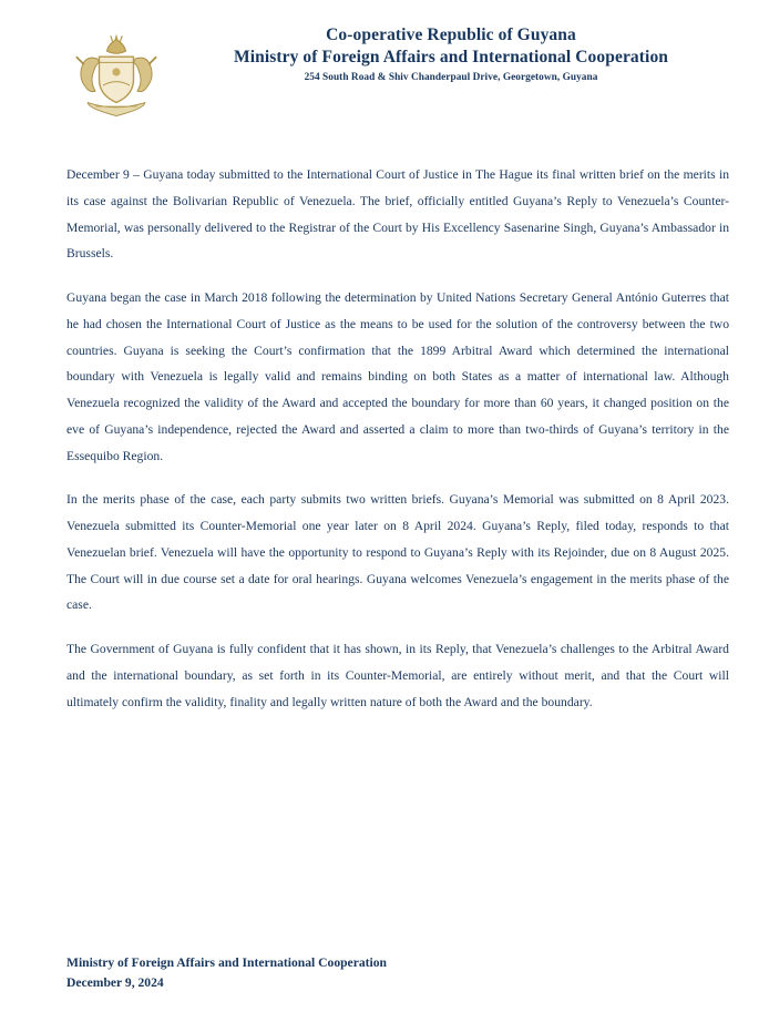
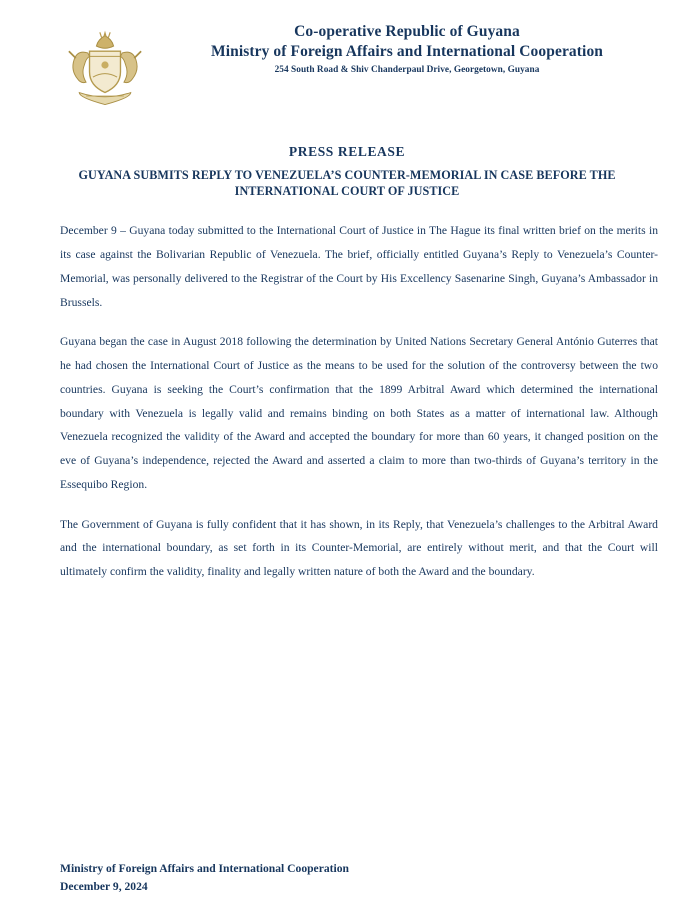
  Co-operative Republic of Guyana
  Ministry of Foreign Affairs and International Cooperation
  254 South Road & Shiv Chanderpaul Drive, Georgetown, Guyana
+ PRESS RELEASE
+ GUYANA SUBMITS REPLY TO VENEZUELA’S COUNTER-MEMORIAL IN CASE BEFORE THE
+ INTERNATIONAL COURT OF JUSTICE
  December 9 – Guyana today submitted to the International Court of Justice in The Hague its final written brief on the merits in its case against the Bolivarian Republic of Venezuela. The brief, officially entitled Guyana’s Reply to Venezuela’s Counter-Memorial, was personally delivered to the Registrar of the Court by His Excellency Sasenarine Singh, Guyana’s Ambassador in Brussels.
- Guyana began the case in March 2018 following the determination by United Nations Secretary General António Guterres that he had chosen the International Court of Justice as the means to be used for the solution of the controversy between the two countries. Guyana is seeking the Court’s confirmation that the 1899 Arbitral Award which determined the international boundary with Venezuela is legally valid and remains binding on both States as a matter of international law. Although Venezuela recognized the validity of the Award and accepted the boundary for more than 60 years, it changed position on the eve of Guyana’s independence, rejected the Award and asserted a claim to more than two-thirds of Guyana’s territory in the Essequibo Region.
+ Guyana began the case in August 2018 following the determination by United Nations Secretary General António Guterres that he had chosen the International Court of Justice as the means to be used for the solution of the controversy between the two countries. Guyana is seeking the Court’s confirmation that the 1899 Arbitral Award which determined the international boundary with Venezuela is legally valid and remains binding on both States as a matter of international law. Although Venezuela recognized the validity of the Award and accepted the boundary for more than 60 years, it changed position on the eve of Guyana’s independence, rejected the Award and asserted a claim to more than two-thirds of Guyana’s territory in the Essequibo Region.
- In the merits phase of the case, each party submits two written briefs. Guyana’s Memorial was submitted on 8 April 2023. Venezuela submitted its Counter-Memorial one year later on 8 April 2024. Guyana’s Reply, filed today, responds to that Venezuelan brief. Venezuela will have the opportunity to respond to Guyana’s Reply with its Rejoinder, due on 8 August 2025. The Court will in due course set a date for oral hearings. Guyana welcomes Venezuela’s engagement in the merits phase of the case.
  The Government of Guyana is fully confident that it has shown, in its Reply, that Venezuela’s challenges to the Arbitral Award and the international boundary, as set forth in its Counter-Memorial, are entirely without merit, and that the Court will ultimately confirm the validity, finality and legally written nature of both the Award and the boundary.
  Ministry of Foreign Affairs and International Cooperation
  December 9, 2024
